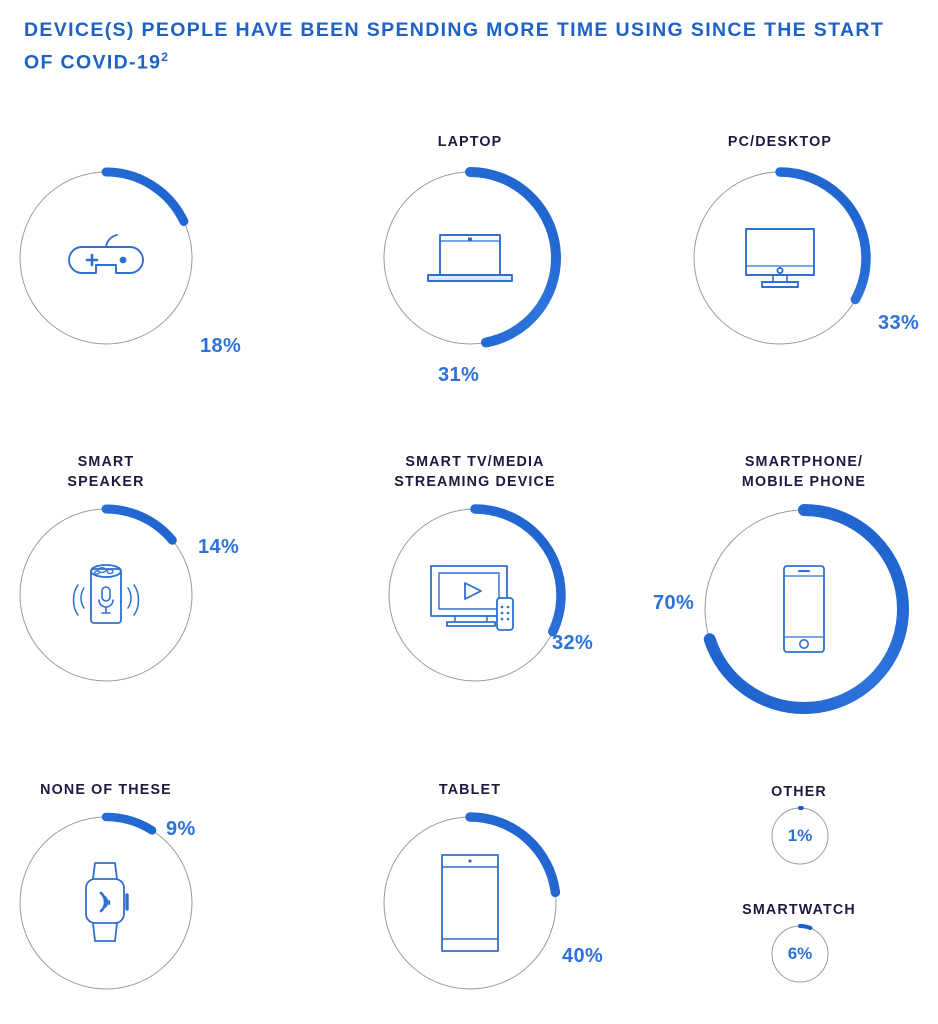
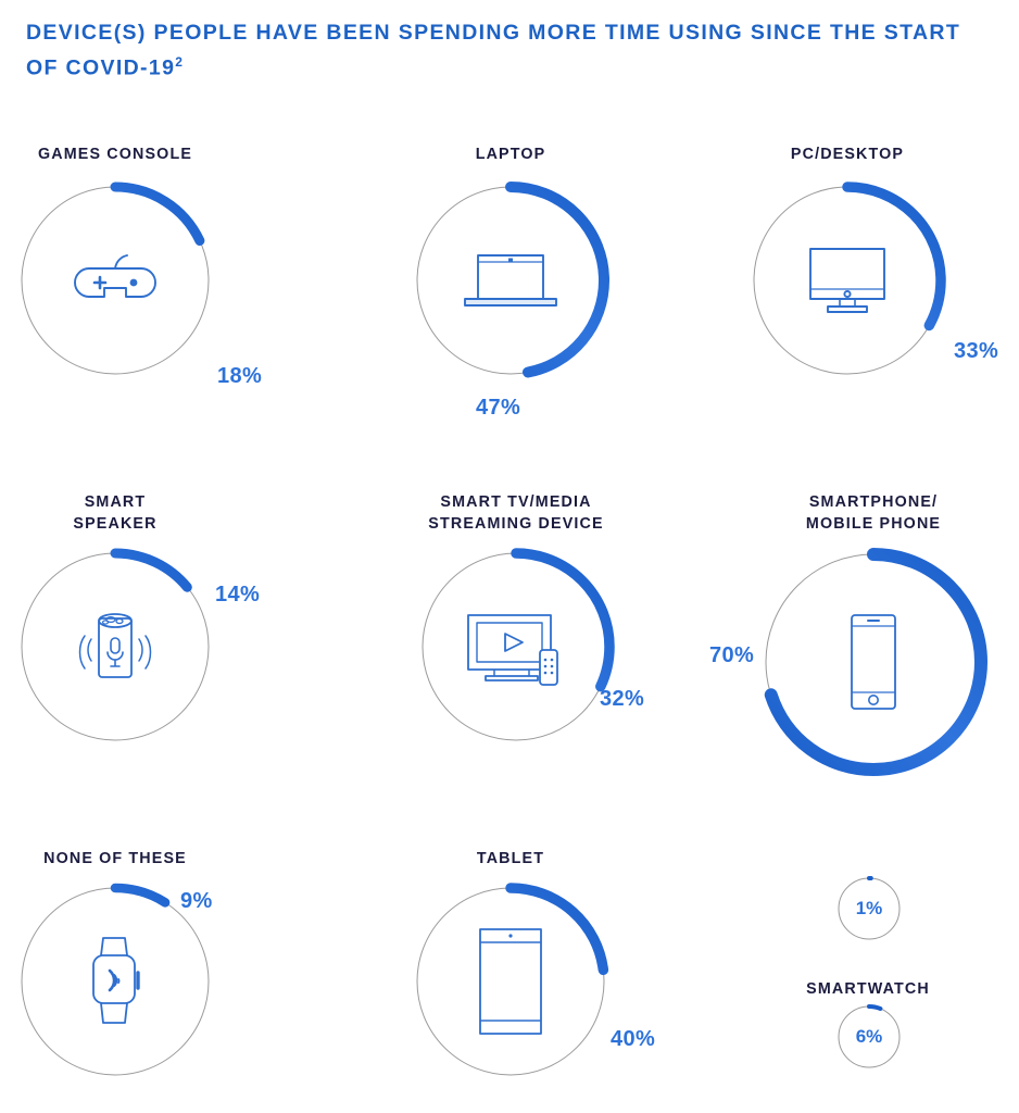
  DEVICE(S) PEOPLE HAVE BEEN SPENDING MORE TIME USING SINCE THE START OF COVID-192
+ GAMES CONSOLE
  18%
  LAPTOP
- 31%
+ 47%
  PC/DESKTOP
  33%
  SMART
  SPEAKER
  14%
  SMART TV/MEDIA
  STREAMING DEVICE
  32%
  SMARTPHONE/
  MOBILE PHONE
  70%
  NONE OF THESE
  9%
  TABLET
  40%
- OTHER
  1%
  SMARTWATCH
  6%
